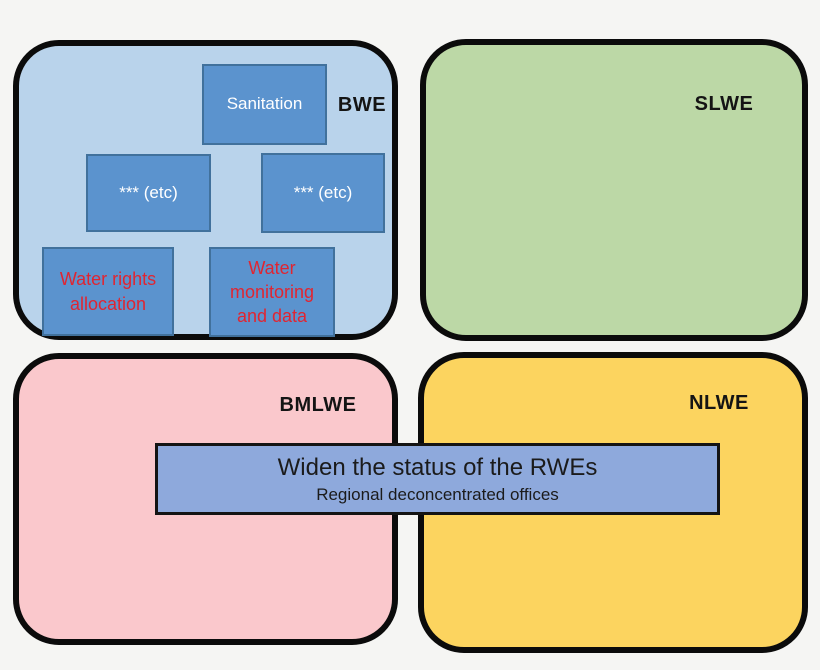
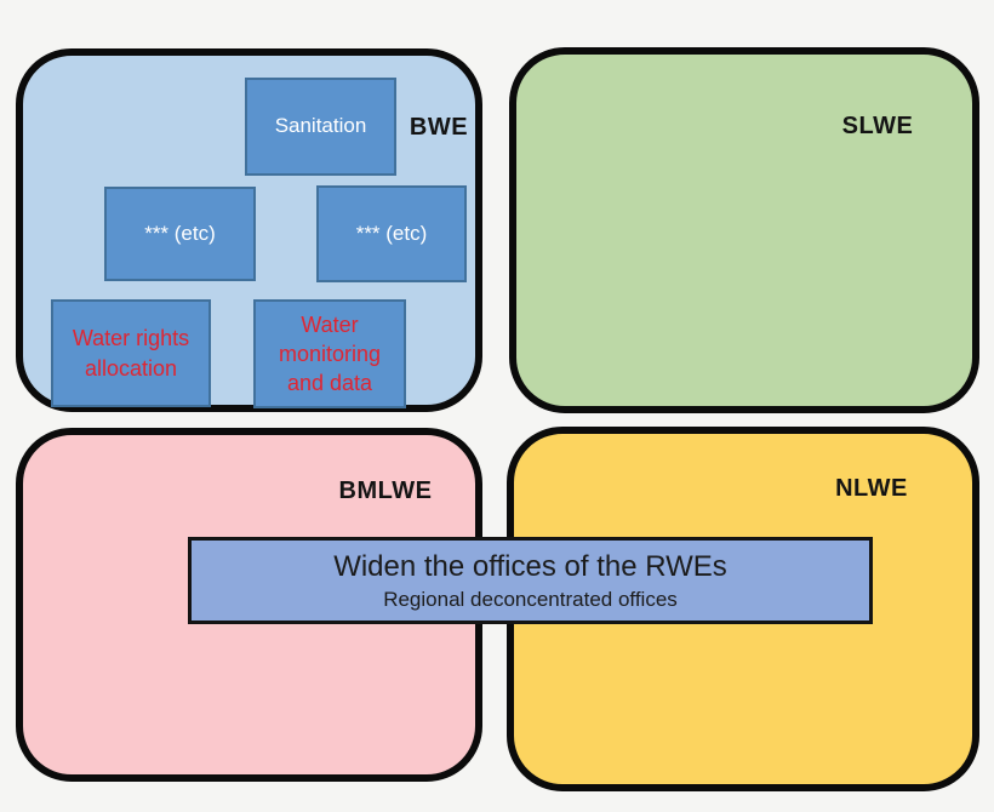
  BWE
  Sanitation
  *** (etc)
  *** (etc)
  Water rights allocation
  Water monitoring and data
  SLWE
  BMLWE
  NLWE
- Widen the status of the RWEs
+ Widen the offices of the RWEs
  Regional deconcentrated offices
